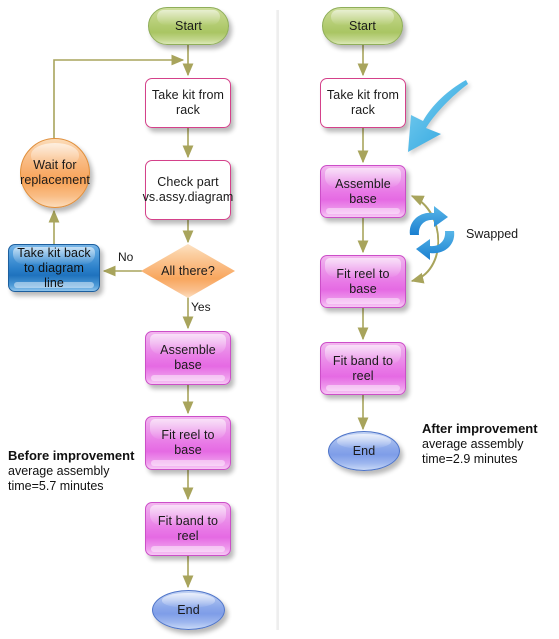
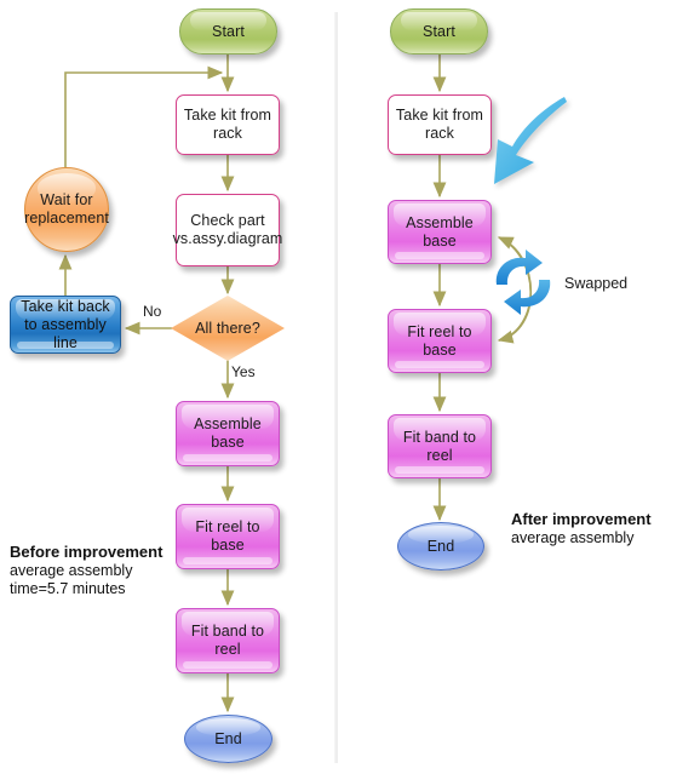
  Start
  Take kit from rack
  Check part vs.assy.diagram
  All there?
  No
  Yes
- Take kit back to diagram line
+ Take kit back to assembly line
  Wait for replacement
  Assemble base
  Fit reel to base
  Fit band to reel
  End
  Before improvement
  average assembly
  time=5.7 minutes
  Start
  Take kit from rack
  Assemble base
  Fit reel to base
  Fit band to reel
  End
  Swapped
  After improvement
  average assembly
- time=2.9 minutes
